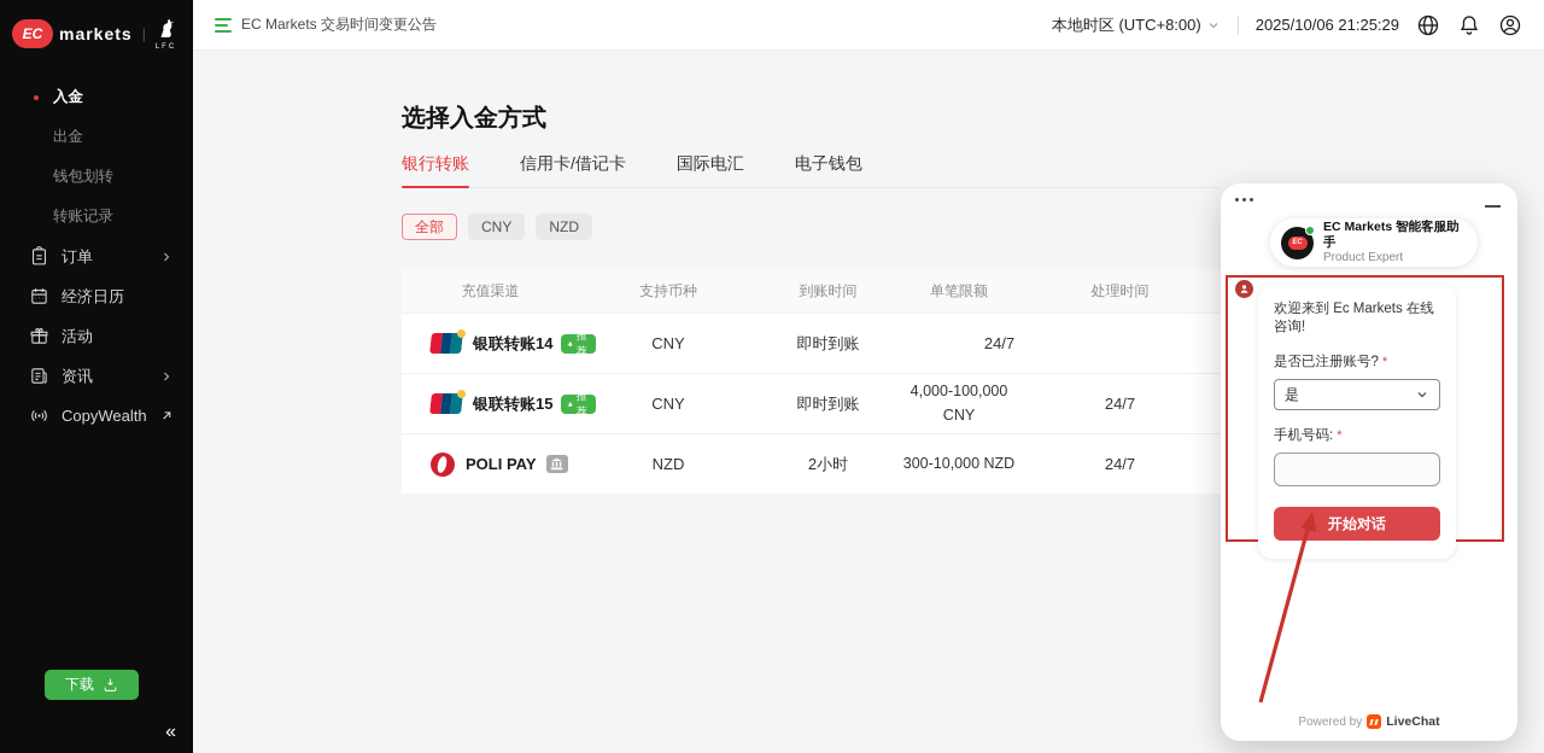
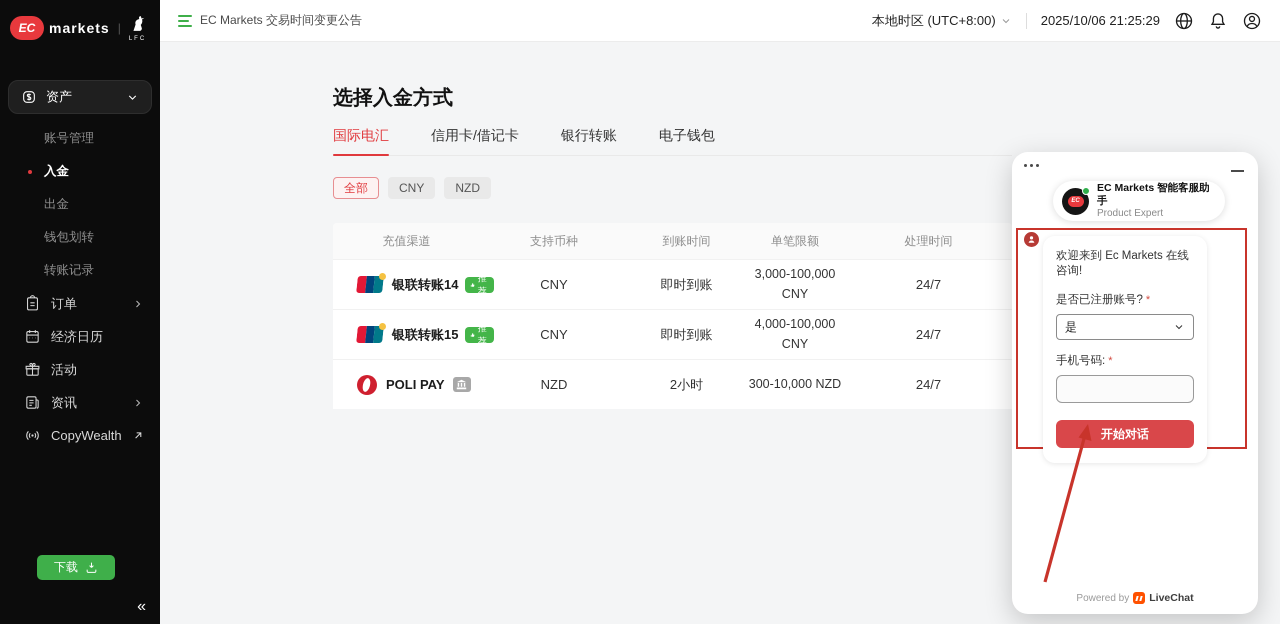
  EC Markets 交易时间变更公告
  本地时区 (UTC+8:00)
  2025/10/06 21:25:29
  EC
  markets
  |
+ 资产
+ 账号管理
  入金
  出金
  钱包划转
  转账记录
  订单
  经济日历
  活动
  资讯
  CopyWealth
  下载
  «
  选择入金方式
- 银行转账
+ 国际电汇
  信用卡/借记卡
- 国际电汇
+ 银行转账
  电子钱包
  全部
  CNY
  NZD
  充值渠道
  支持币种
  到账时间
  单笔限额
  处理时间
  银联转账14
  推荐
  CNY
  即时到账
+ 3,000-100,000 CNY
  24/7
  银联转账15
  推荐
  CNY
  即时到账
  4,000-100,000 CNY
  24/7
  POLI PAY
  NZD
  2小时
  300-10,000 NZD
  24/7
  EC Markets 智能客服助手
  Product Expert
  欢迎来到 Ec Markets 在线咨询!
  是否已注册账号? *
  是
  手机号码: *
  开始对话
  Powered by
  LiveChat
